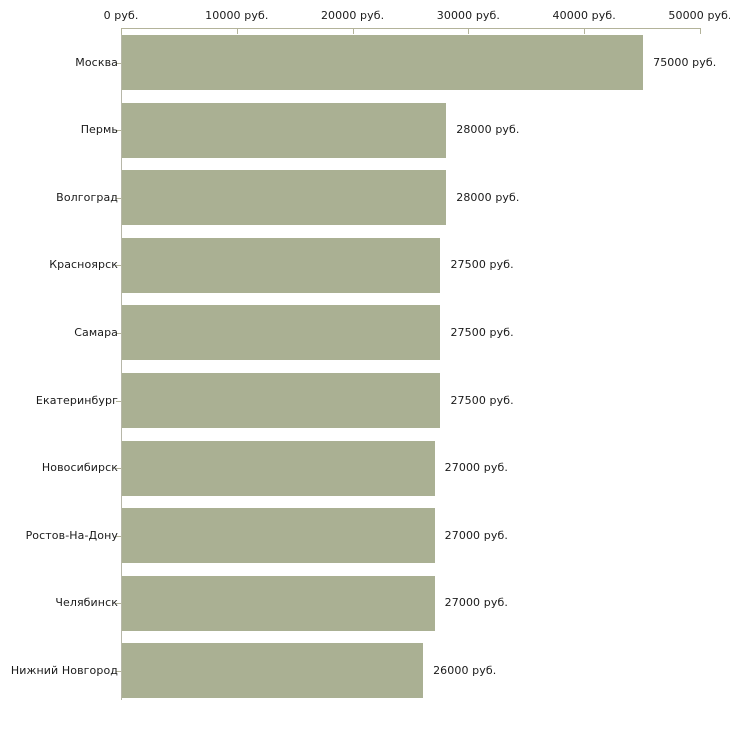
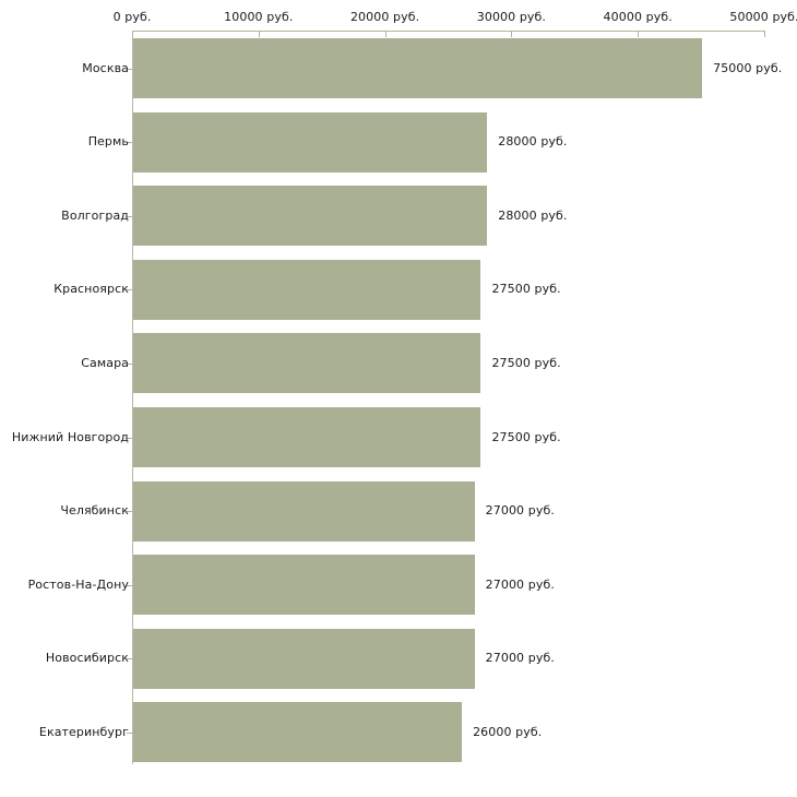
  0 руб.
  10000 руб.
  20000 руб.
  30000 руб.
  40000 руб.
  50000 руб
  Москва
  75000 руб.
  Пермь
  28000 руб.
  Волгоград
  28000 руб.
  Красноярск
  27500 руб.
  Самара
  27500 руб.
- Екатеринбург
+ Нижний Новгород
  27500 руб.
- Новосибирск
+ Челябинск
  27000 руб.
  Ростов-На-Дону
  27000 руб.
- Челябинск
+ Новосибирск
  27000 руб.
- Нижний Новгород
+ Екатеринбург
  26000 руб.
